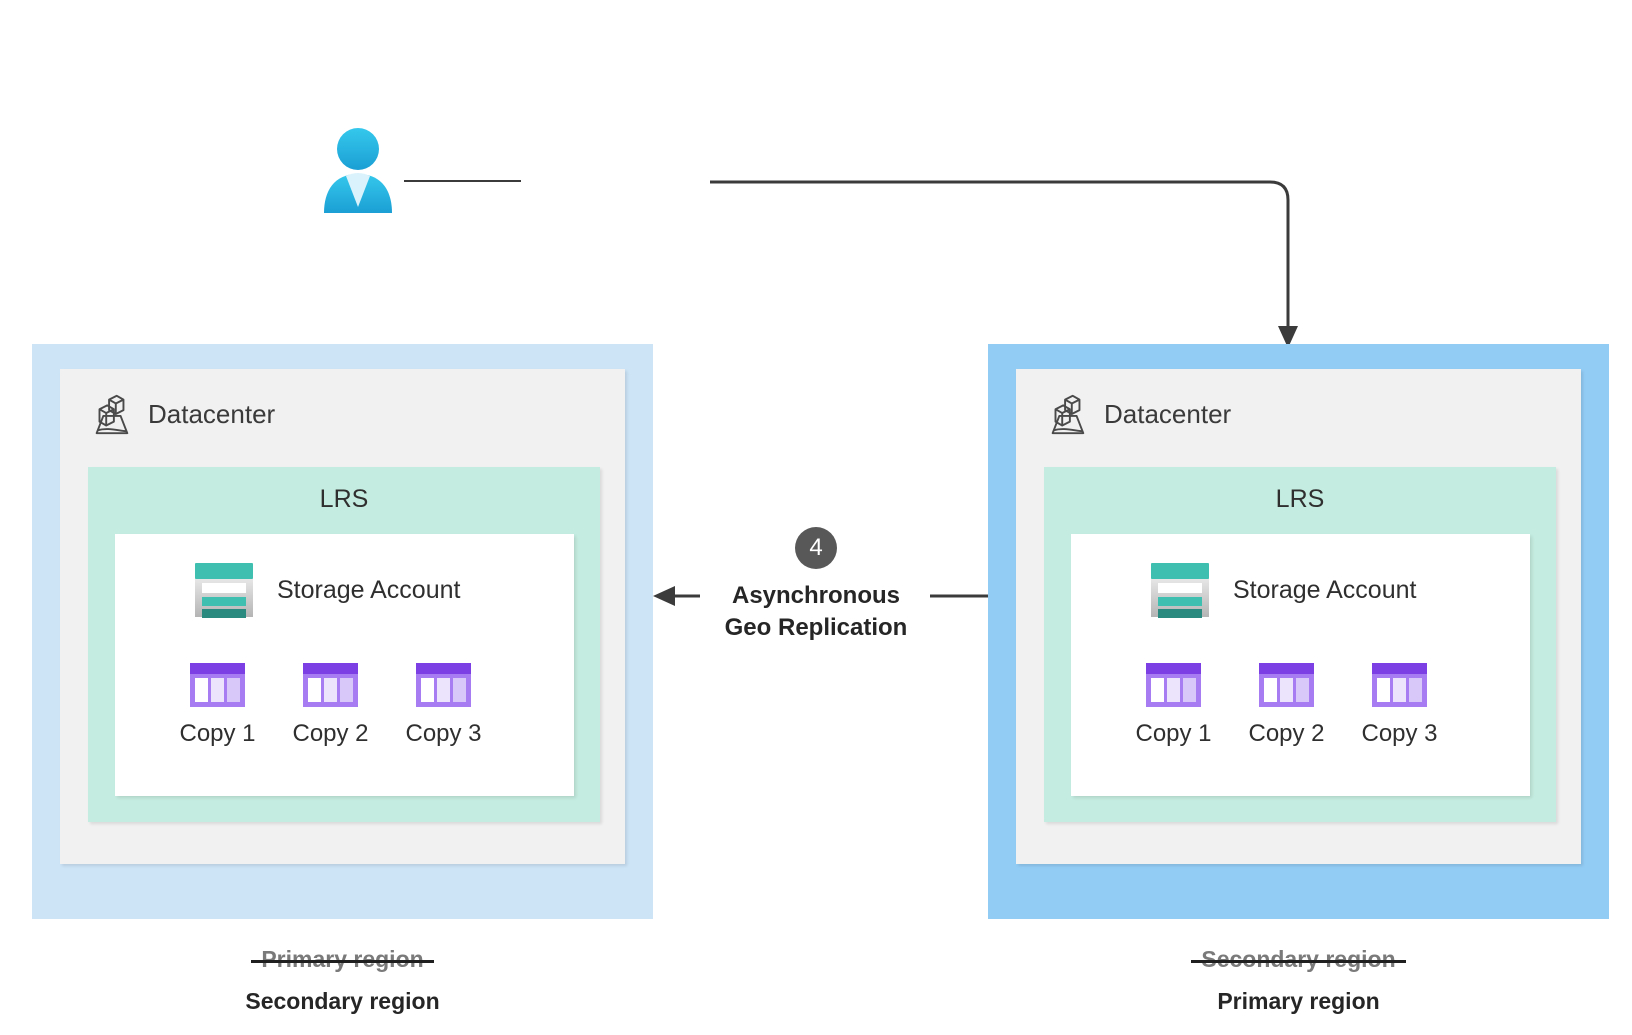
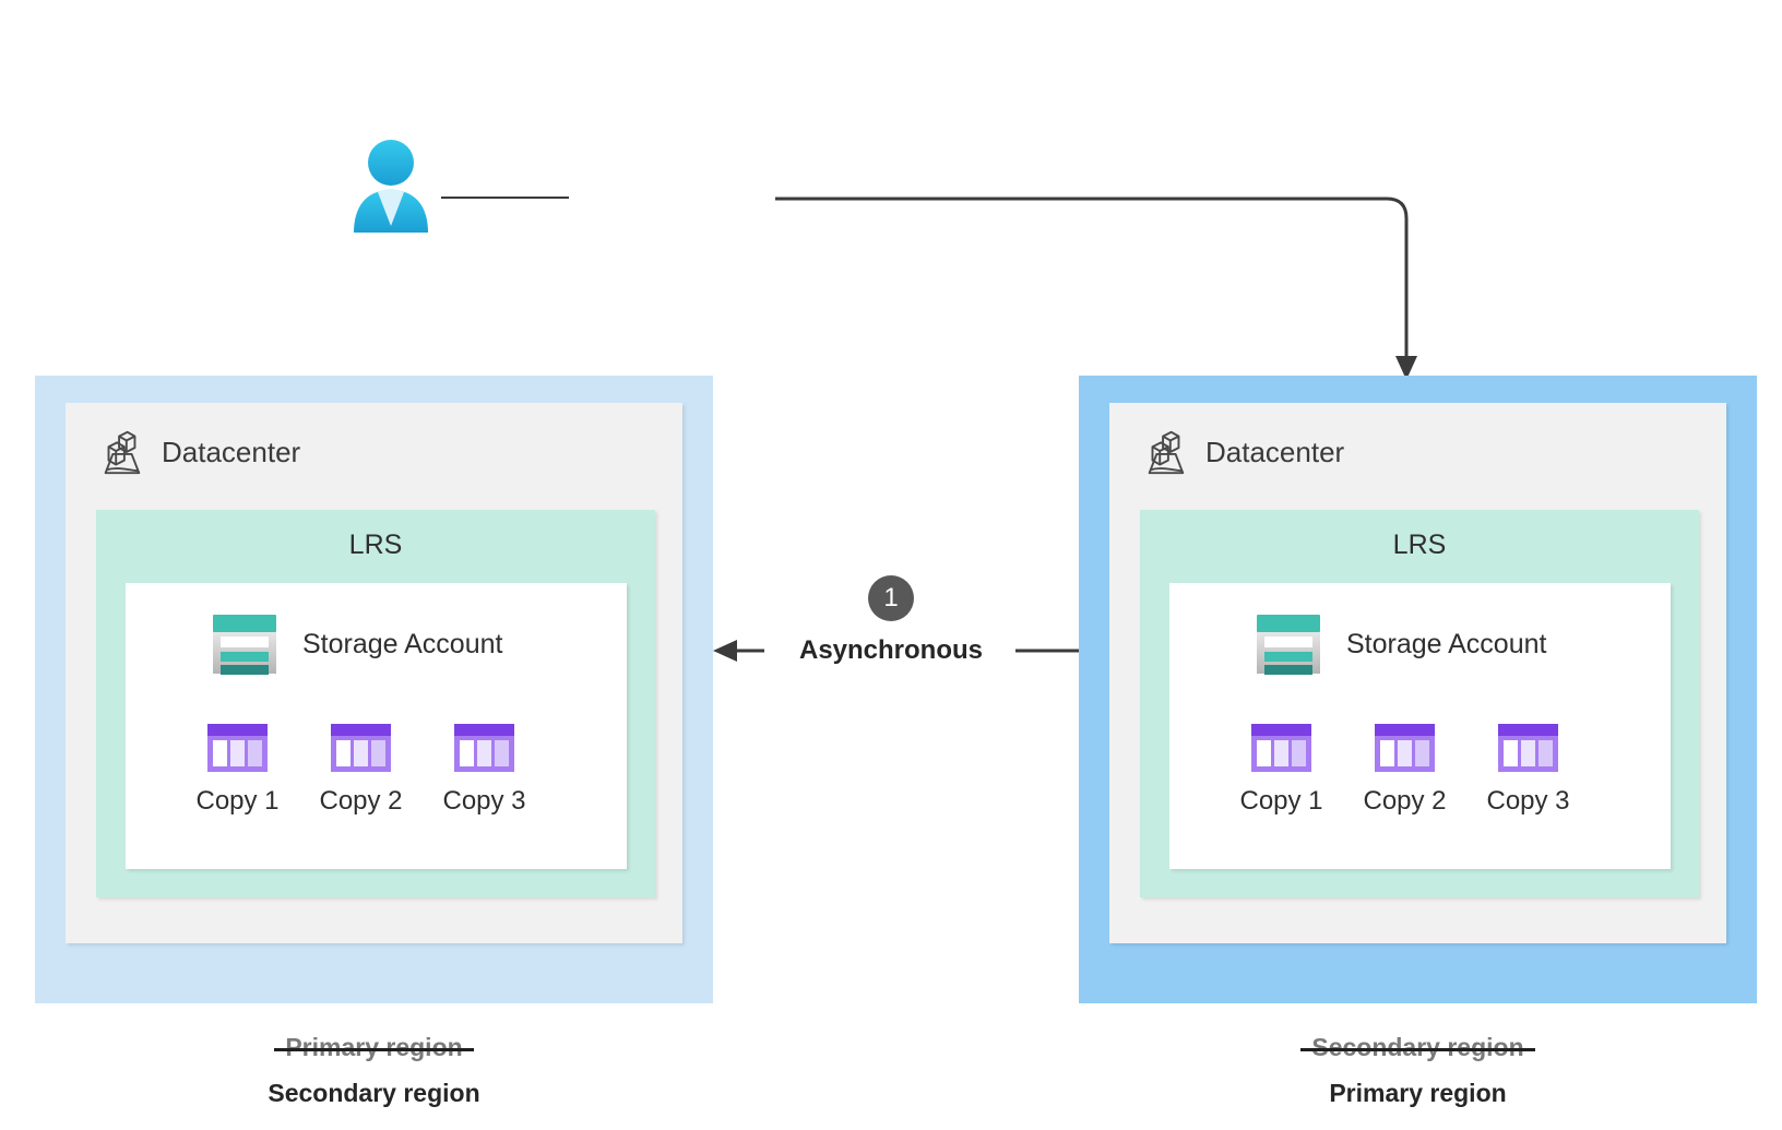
  Datacenter
  LRS
  Storage Account
  Copy 1
  Copy 2
  Copy 3
  Primary region
  Secondary region
- 4
+ 1
  Asynchronous
- Geo Replication
  Datacenter
  LRS
  Storage Account
  Copy 1
  Copy 2
  Copy 3
  Secondary region
  Primary region
